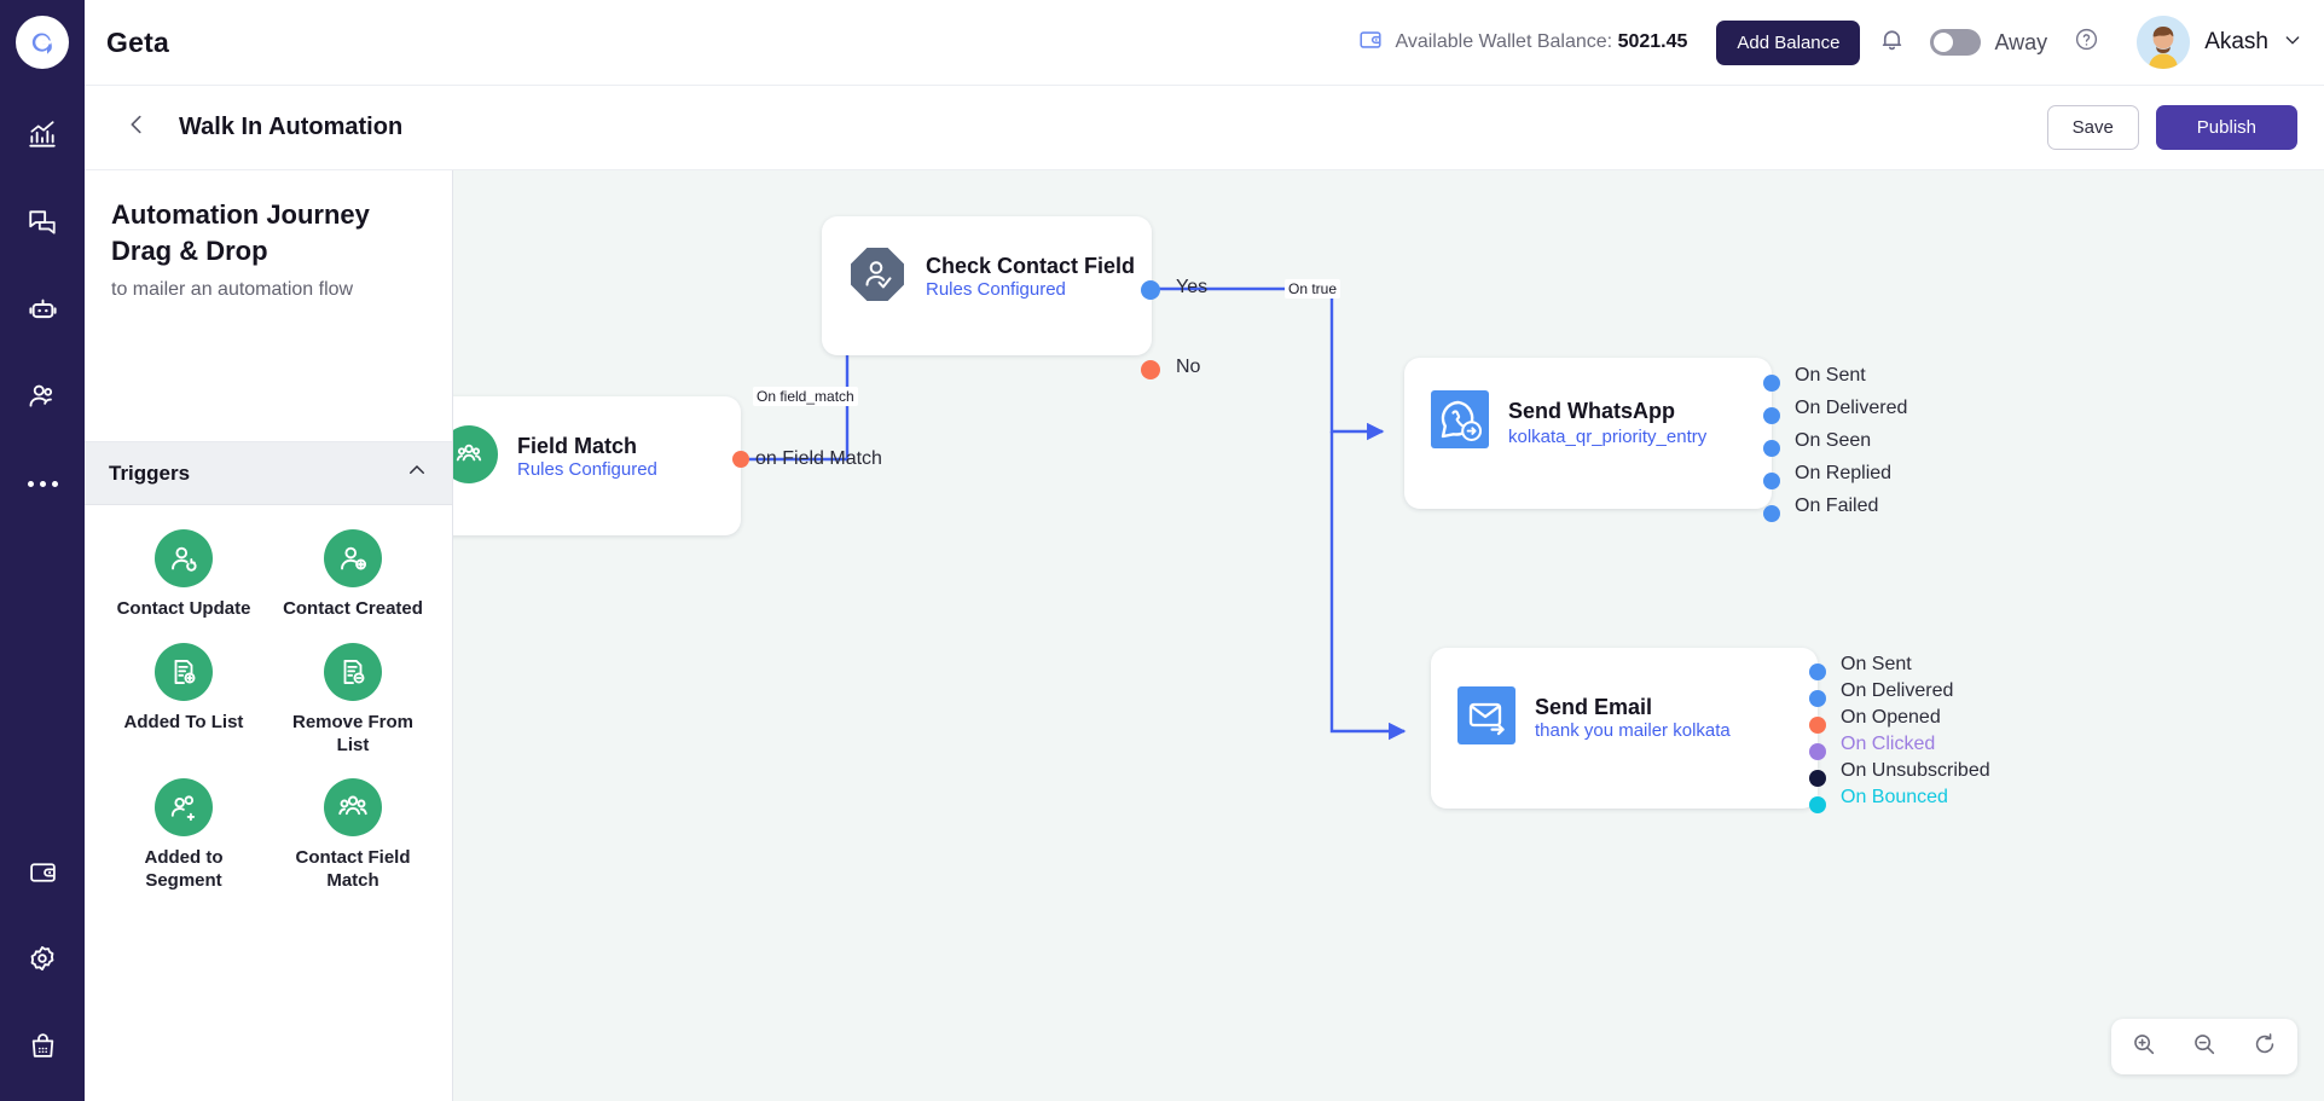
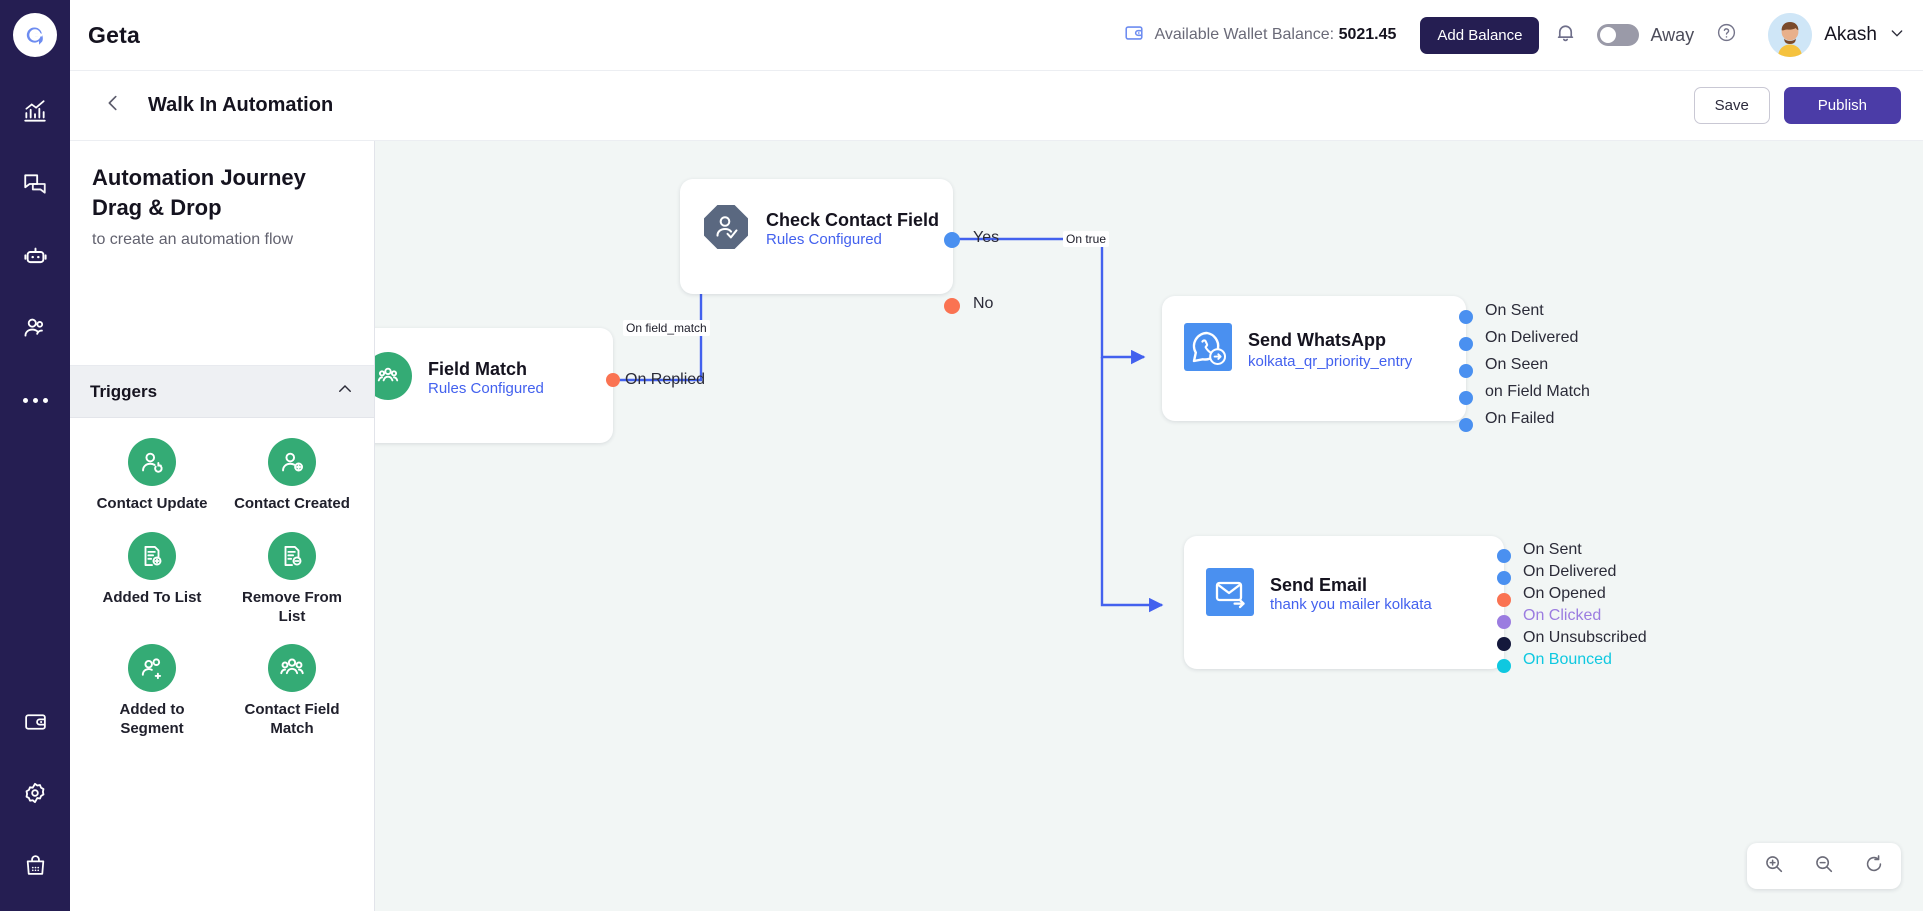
  Geta
  Available Wallet Balance: 5021.45
  Add Balance
  Away
  Akash
  Walk In Automation
  Save
  Publish
  Automation Journey
  Drag & Drop
- to mailer an automation flow
+ to create an automation flow
  Triggers
  Contact Update
  Contact Created
  Added To List
  Remove From List
  Added to Segment
  Contact Field Match
  On field_match
  On true
- on Field Match
+ On Replied
  Field Match
  Rules Configured
  Check Contact Field
  Rules Configured
  Yes
  No
  Send WhatsApp
  kolkata_qr_priority_entry
  On Sent
  On Delivered
  On Seen
- On Replied
+ on Field Match
  On Failed
  Send Email
  thank you mailer kolkata
  On Sent
  On Delivered
  On Opened
  On Clicked
  On Unsubscribed
  On Bounced
